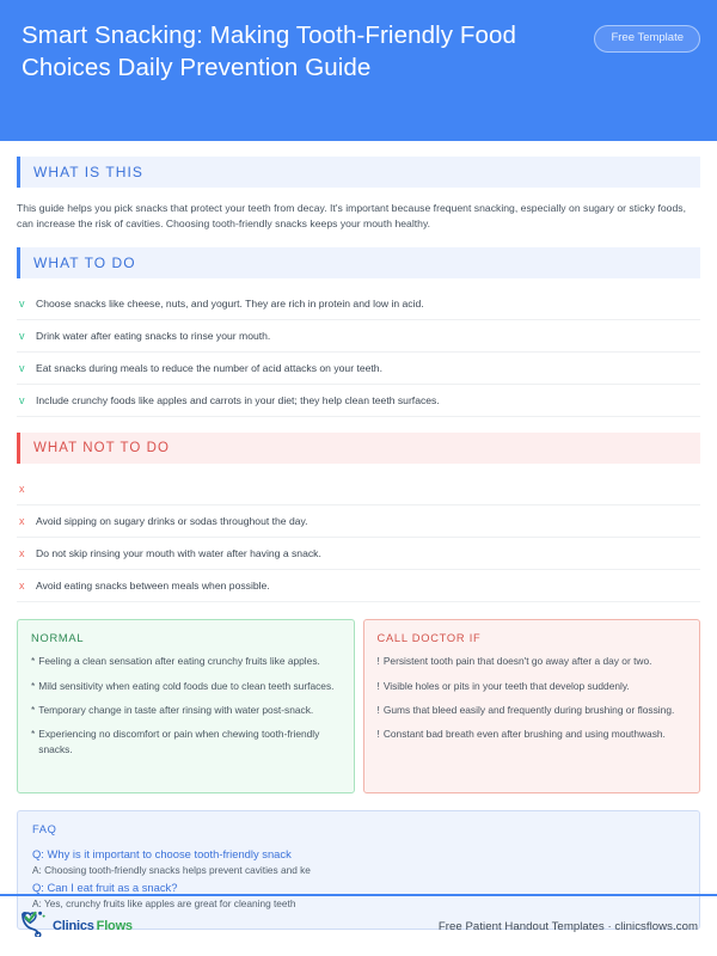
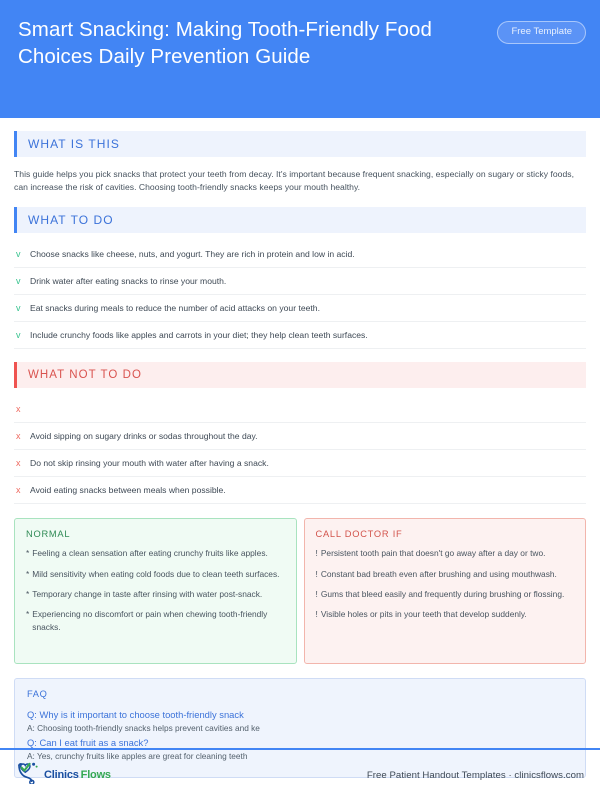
  Smart Snacking: Making Tooth-Friendly Food Choices Daily Prevention Guide
  Free Template
  WHAT IS THIS
  This guide helps you pick snacks that protect your teeth from decay. It's important because frequent snacking, especially on sugary or sticky foods, can increase the risk of cavities. Choosing tooth-friendly snacks keeps your mouth healthy.
  WHAT TO DO
  v
  Choose snacks like cheese, nuts, and yogurt. They are rich in protein and low in acid.
  v
  Drink water after eating snacks to rinse your mouth.
  v
  Eat snacks during meals to reduce the number of acid attacks on your teeth.
  v
  Include crunchy foods like apples and carrots in your diet; they help clean teeth surfaces.
  WHAT NOT TO DO
  x
  x
  Avoid sipping on sugary drinks or sodas throughout the day.
  x
  Do not skip rinsing your mouth with water after having a snack.
  x
  Avoid eating snacks between meals when possible.
  NORMAL
  *
  Feeling a clean sensation after eating crunchy fruits like apples.
  *
  Mild sensitivity when eating cold foods due to clean teeth surfaces.
  *
  Temporary change in taste after rinsing with water post-snack.
  *
  Experiencing no discomfort or pain when chewing tooth-friendly snacks.
  CALL DOCTOR IF
  !
  Persistent tooth pain that doesn't go away after a day or two.
  !
- Visible holes or pits in your teeth that develop suddenly.
+ Constant bad breath even after brushing and using mouthwash.
  !
  Gums that bleed easily and frequently during brushing or flossing.
  !
- Constant bad breath even after brushing and using mouthwash.
+ Visible holes or pits in your teeth that develop suddenly.
  FAQ
  Q: Why is it important to choose tooth-friendly snack
  A: Choosing tooth-friendly snacks helps prevent cavities and ke
  Q: Can I eat fruit as a snack?
  A: Yes, crunchy fruits like apples are great for cleaning teeth
  Clinics
  Flows
  Free Patient Handout Templates · clinicsflows.com
